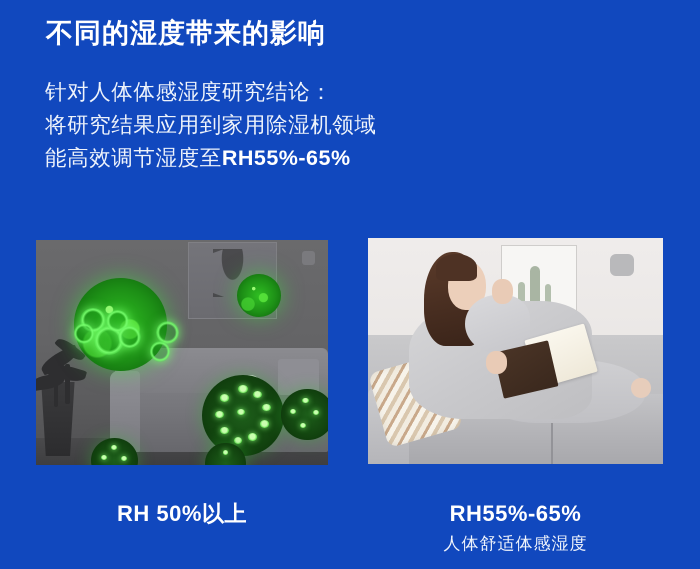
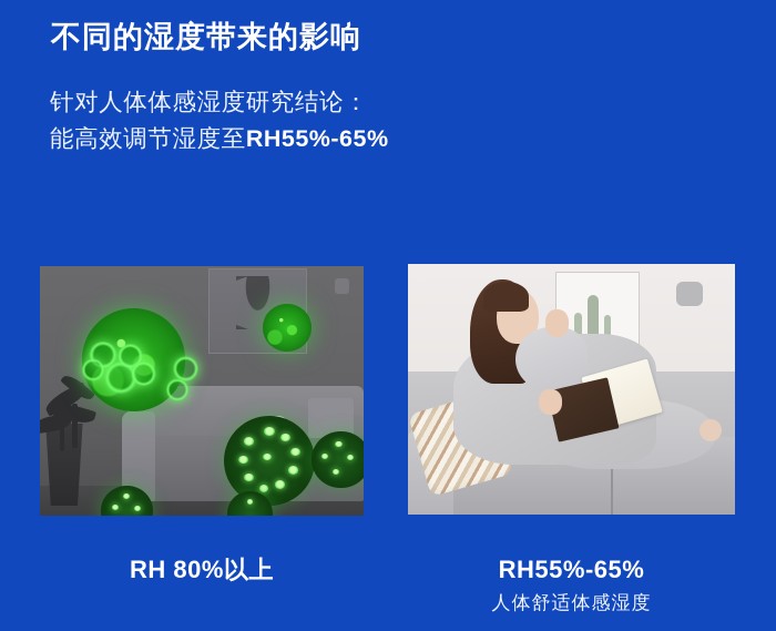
  不同的湿度带来的影响
  针对人体体感湿度研究结论：
- 将研究结果应用到家用除湿机领域
  能高效调节湿度至RH55%-65%
- RH 50%以上
+ RH 80%以上
  RH55%-65%
  人体舒适体感湿度
